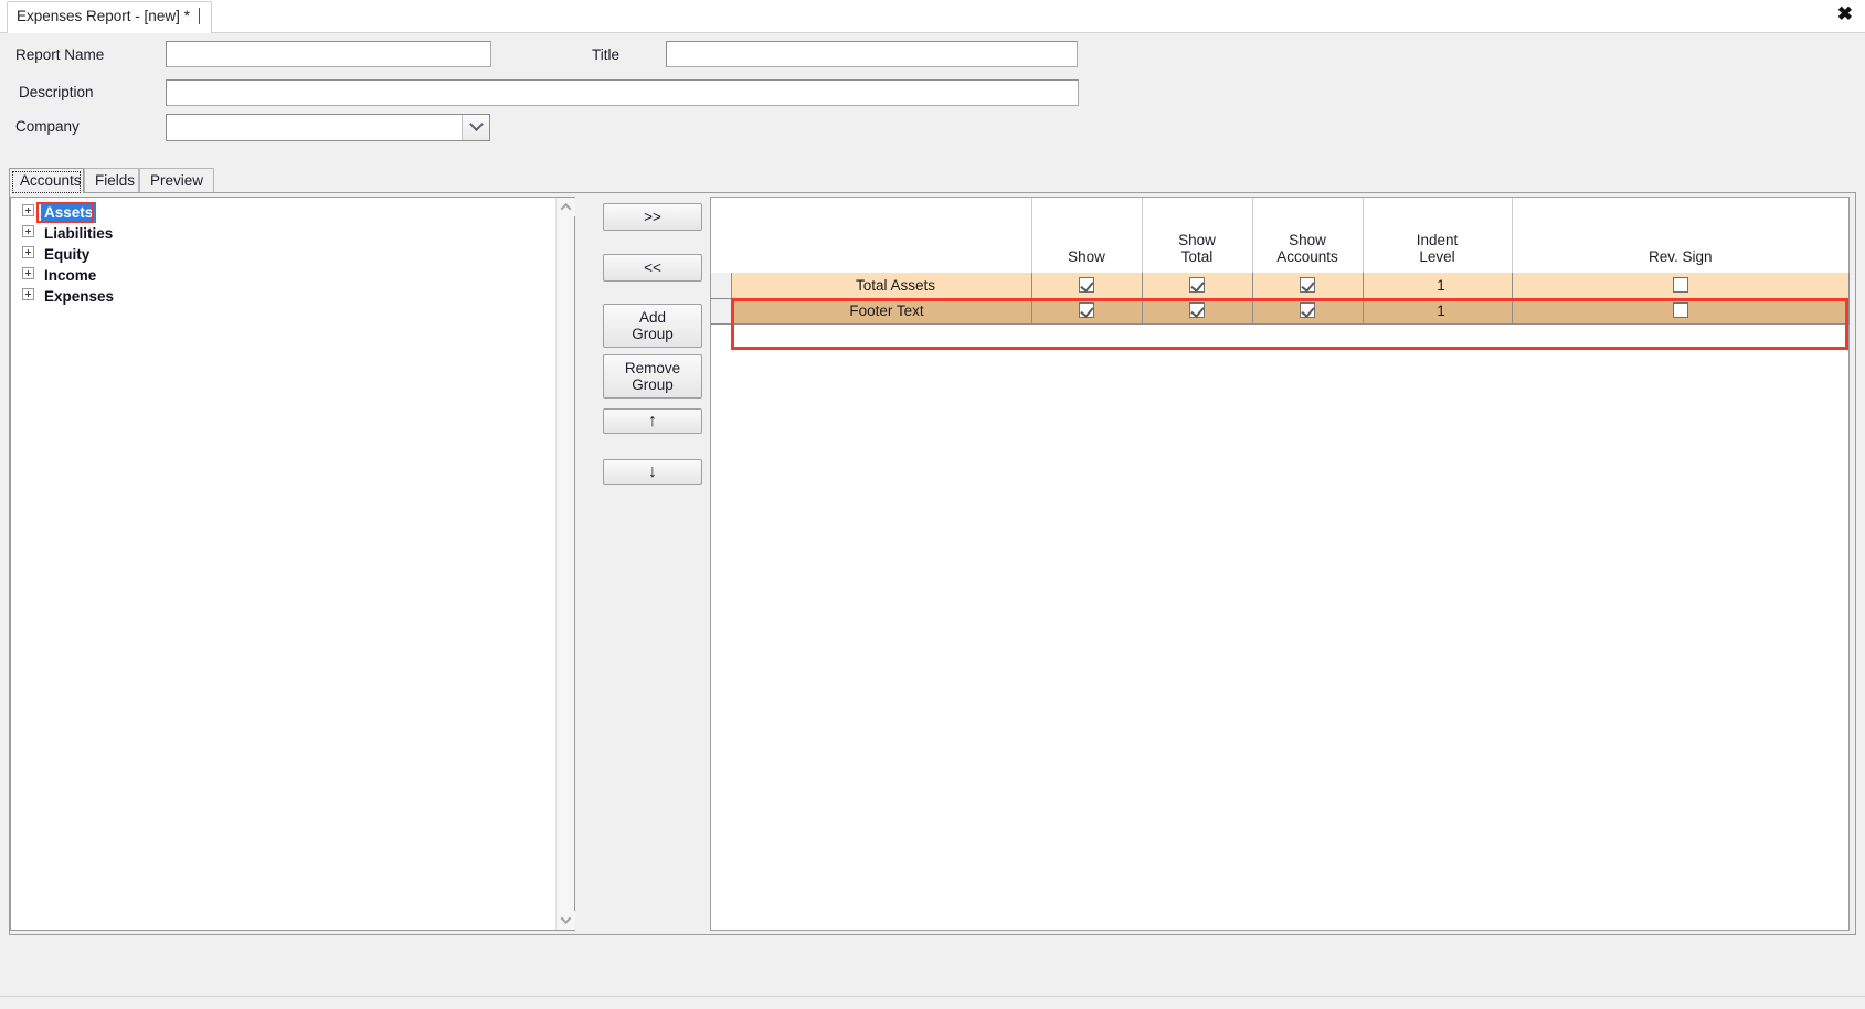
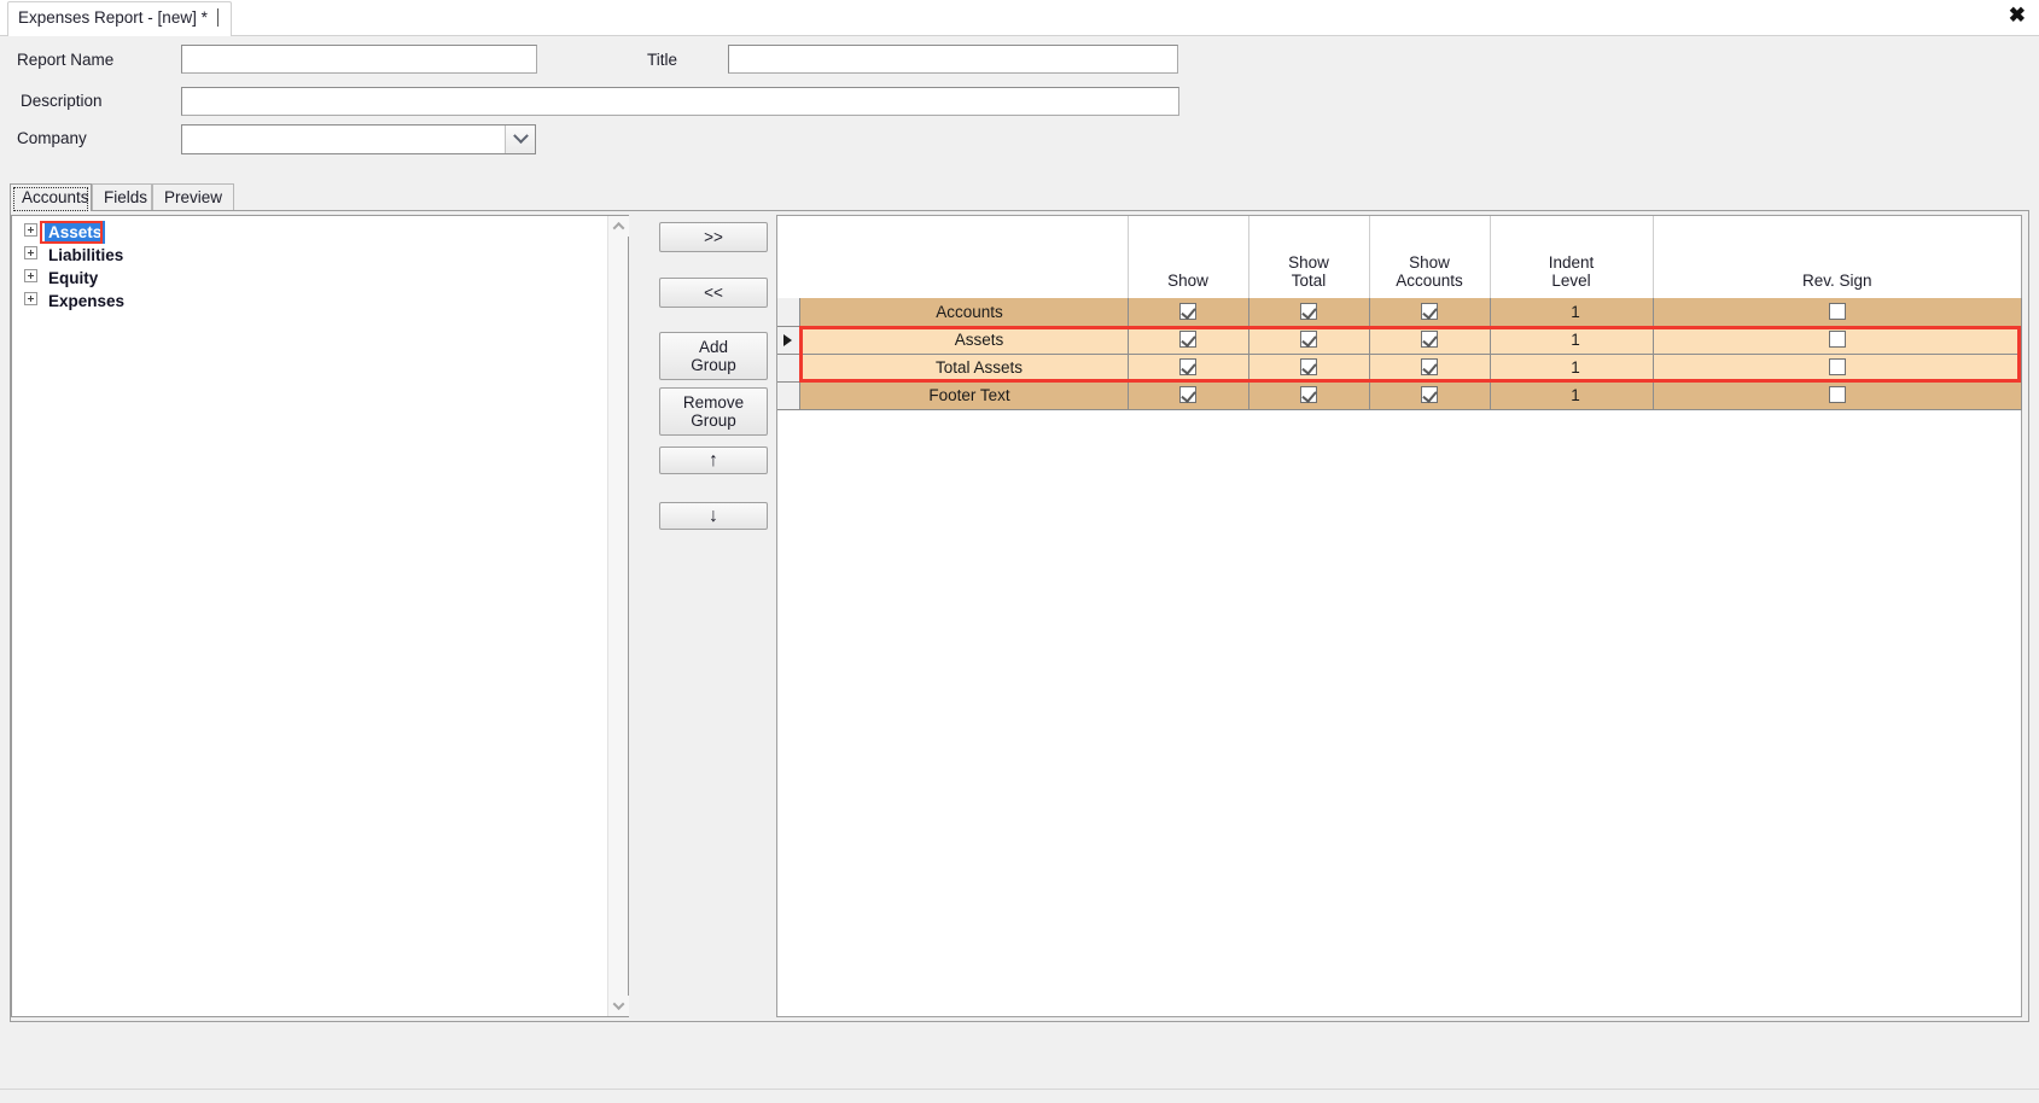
  Expenses Report - [new] *
  ✖
  Report Name
  Title
  Description
  Company
  Accounts
  Fields
  Preview
  Assets
  Liabilities
  Equity
- Income
  Expenses
  >>
  <<
  Add
  Group
  Remove
  Group
  ↑
  ↓
  		Show	Show Total	Show Accounts	Indent Level	Rev. Sign
+ 	Accounts				1
+ 	Assets				1
  	Total Assets				1
  	Footer Text				1
